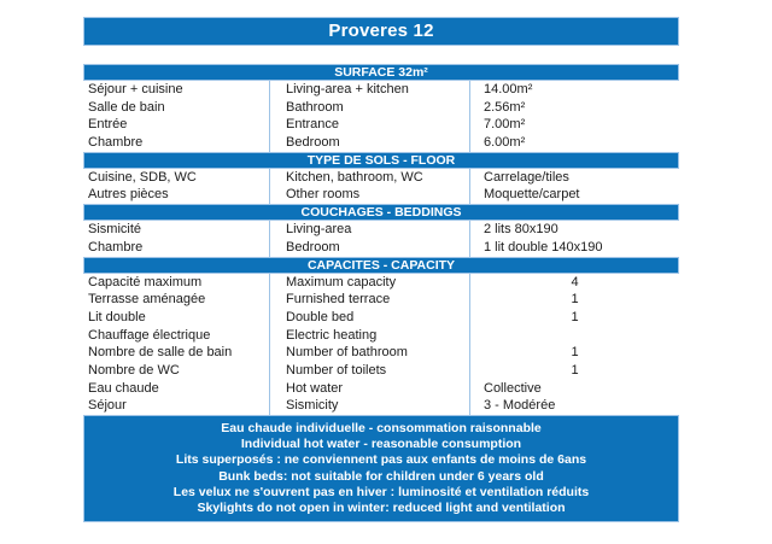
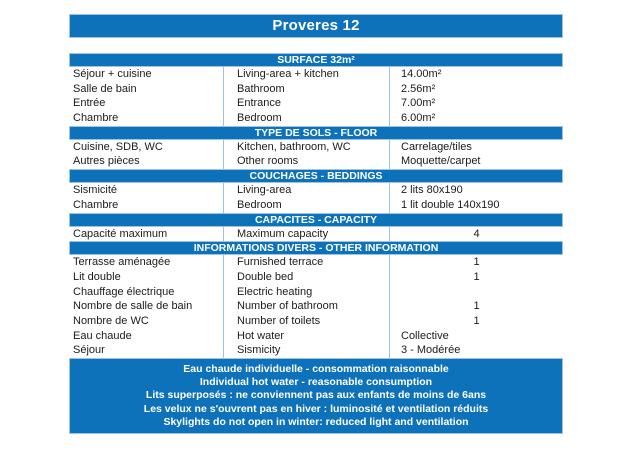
  Proveres 12
  SURFACE 32m²
  Séjour + cuisine
  Living-area + kitchen
  14.00m²
  Salle de bain
  Bathroom
  2.56m²
  Entrée
  Entrance
  7.00m²
  Chambre
  Bedroom
  6.00m²
  TYPE DE SOLS - FLOOR
  Cuisine, SDB, WC
  Kitchen, bathroom, WC
  Carrelage/tiles
  Autres pièces
  Other rooms
  Moquette/carpet
  COUCHAGES - BEDDINGS
  Sismicité
  Living-area
  2 lits 80x190
  Chambre
  Bedroom
  1 lit double 140x190
  CAPACITES - CAPACITY
  Capacité maximum
  Maximum capacity
  4
+ INFORMATIONS DIVERS - OTHER INFORMATION
  Terrasse aménagée
  Furnished terrace
  1
  Lit double
  Double bed
  1
  Chauffage électrique
  Electric heating
  Nombre de salle de bain
  Number of bathroom
  1
  Nombre de WC
  Number of toilets
  1
  Eau chaude
  Hot water
  Collective
  Séjour
  Sismicity
  3 - Modérée
  Eau chaude individuelle - consommation raisonnable
  Individual hot water - reasonable consumption
  Lits superposés : ne conviennent pas aux enfants de moins de 6ans
- Bunk beds: not suitable for children under 6 years old
  Les velux ne s'ouvrent pas en hiver : luminosité et ventilation réduits
  Skylights do not open in winter: reduced light and ventilation
